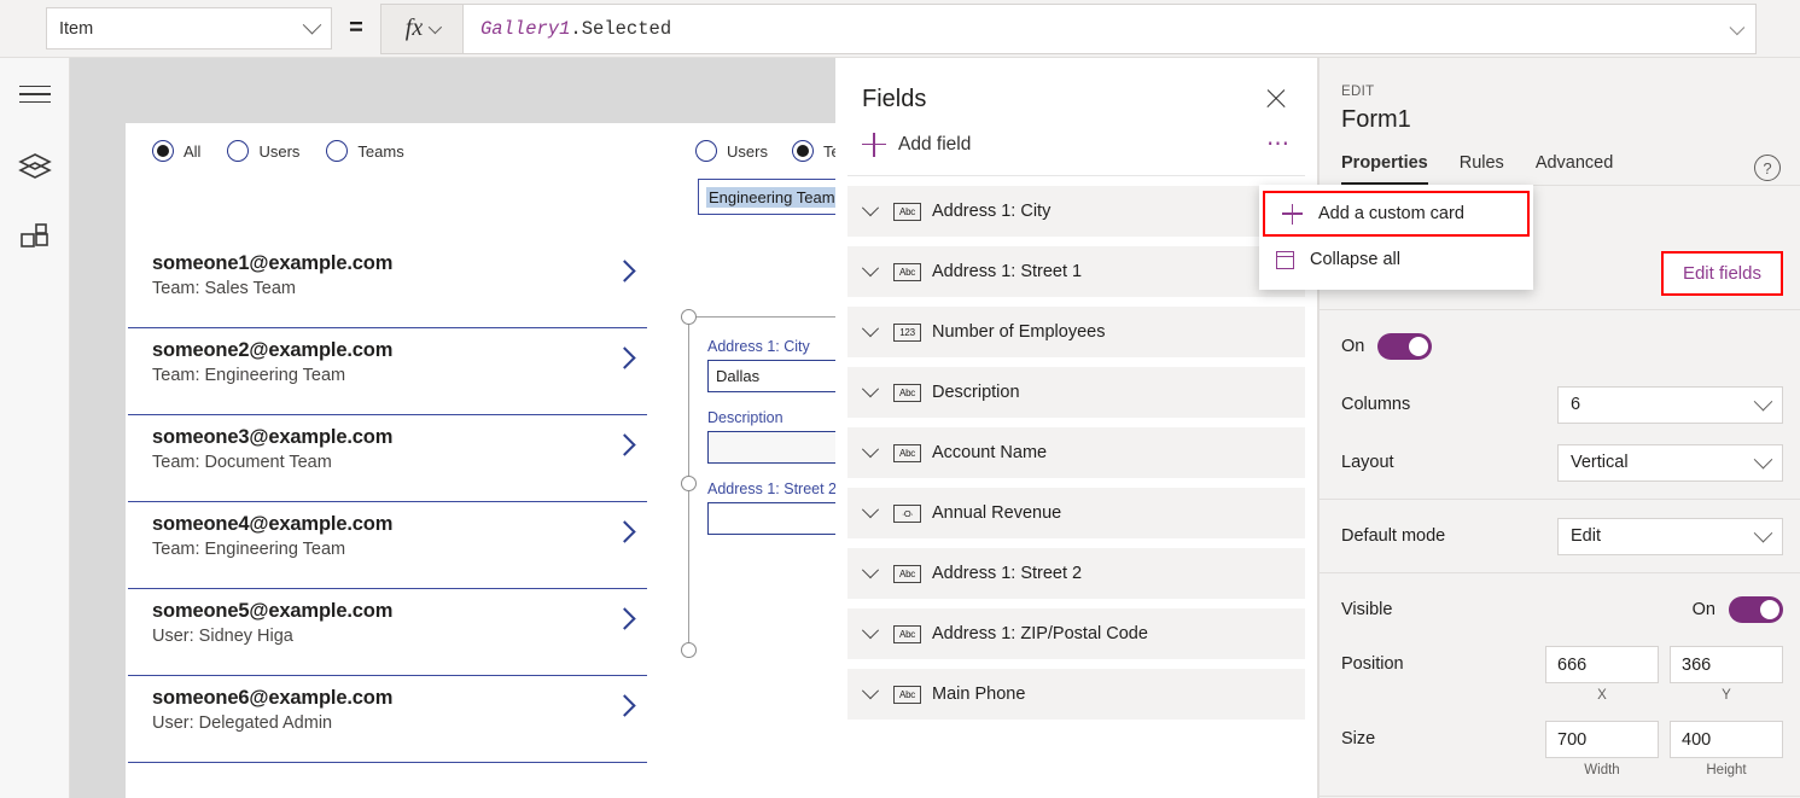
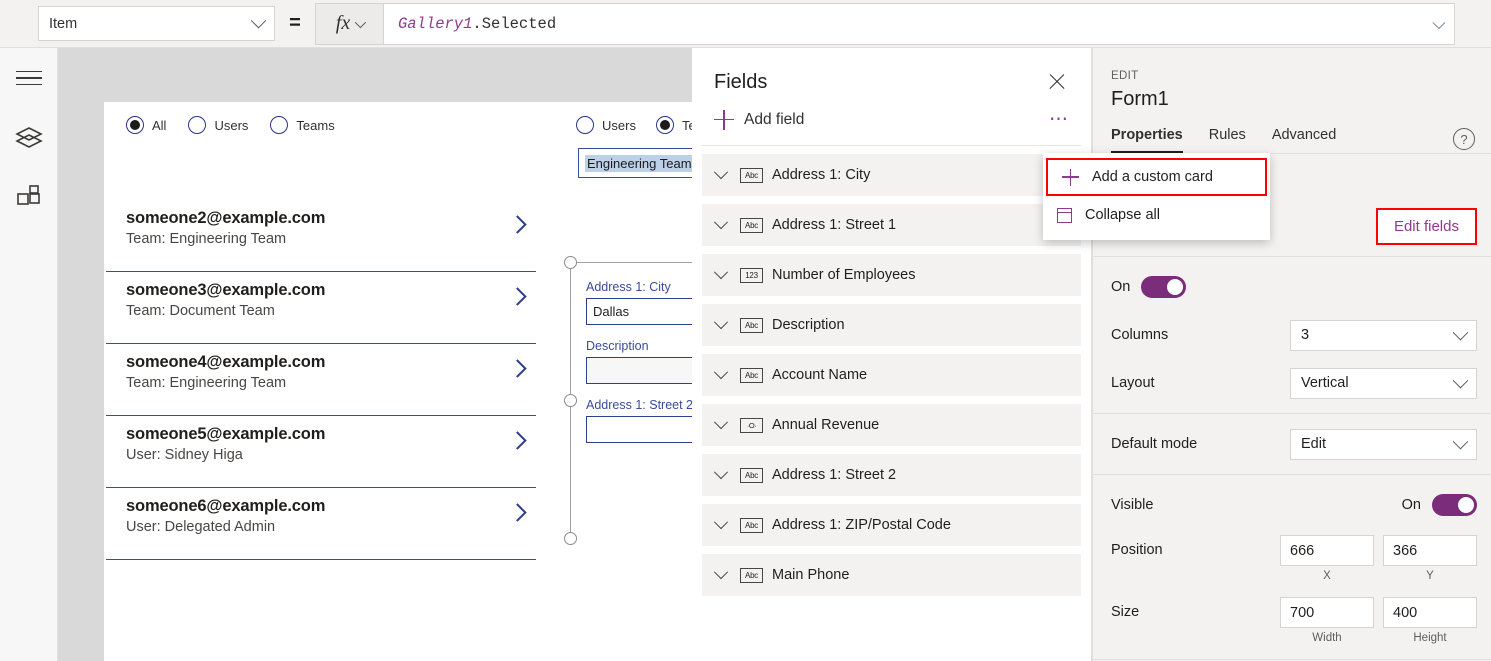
  Item
  =
  fx
  Gallery1.Selected
  All
  Users
  Teams
- someone1@example.com
- Team: Sales Team
  someone2@example.com
  Team: Engineering Team
  someone3@example.com
  Team: Document Team
  someone4@example.com
  Team: Engineering Team
  someone5@example.com
  User: Sidney Higa
  someone6@example.com
  User: Delegated Admin
  Users
  Engineering Team
  Address 1: City
  Dallas
  Description
  Address 1: Street 2
  Fields
  Add field
  ⋯
  Abc
  Address 1: City
  Abc
  Address 1: Street 1
  123
  Number of Employees
  Abc
  Description
  Abc
  Account Name
  ·O·
  Annual Revenue
  Abc
  Address 1: Street 2
  Abc
  Address 1: ZIP/Postal Code
  Abc
  Main Phone
  EDIT
  Form1
  ?
  Properties
  Rules
  Advanced
  Edit fields
  On
  Columns
- 6
+ 3
  Layout
  Vertical
  Default mode
  Edit
  Visible
  On
  Position
  666
  X
  366
  Y
  Size
  700
  Width
  400
  Height
  Add a custom card
  Collapse all
